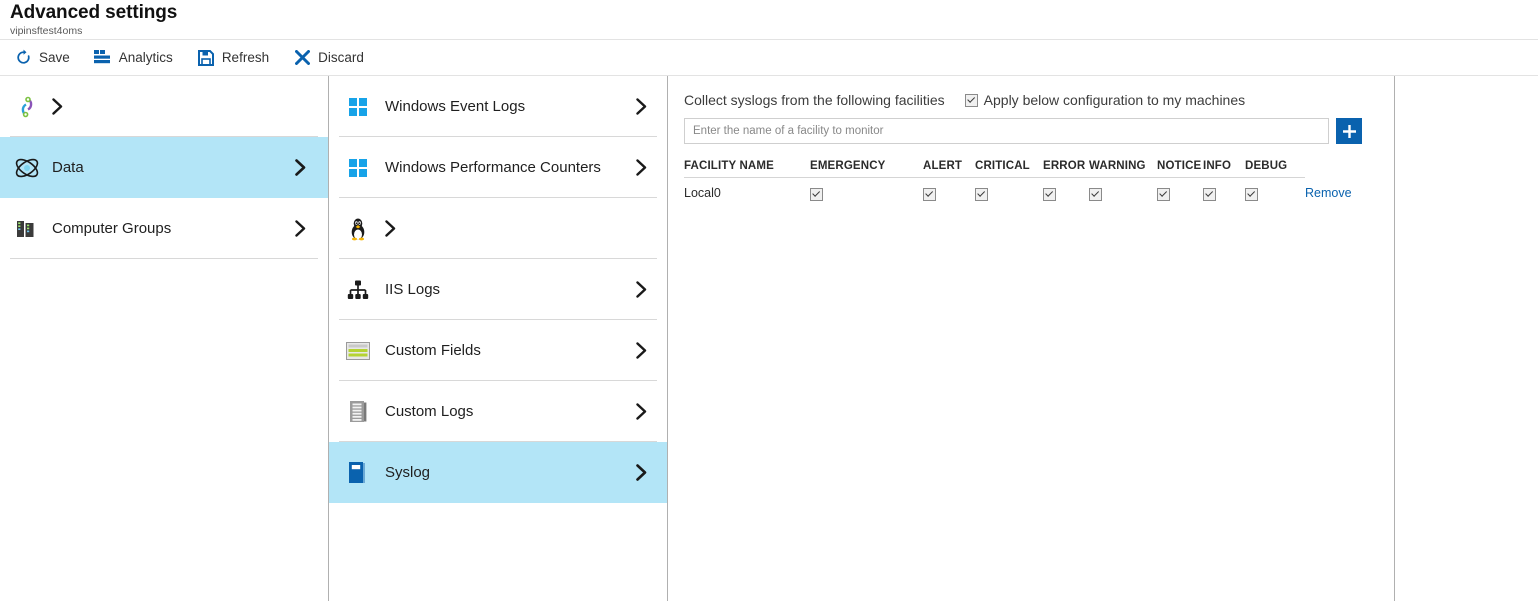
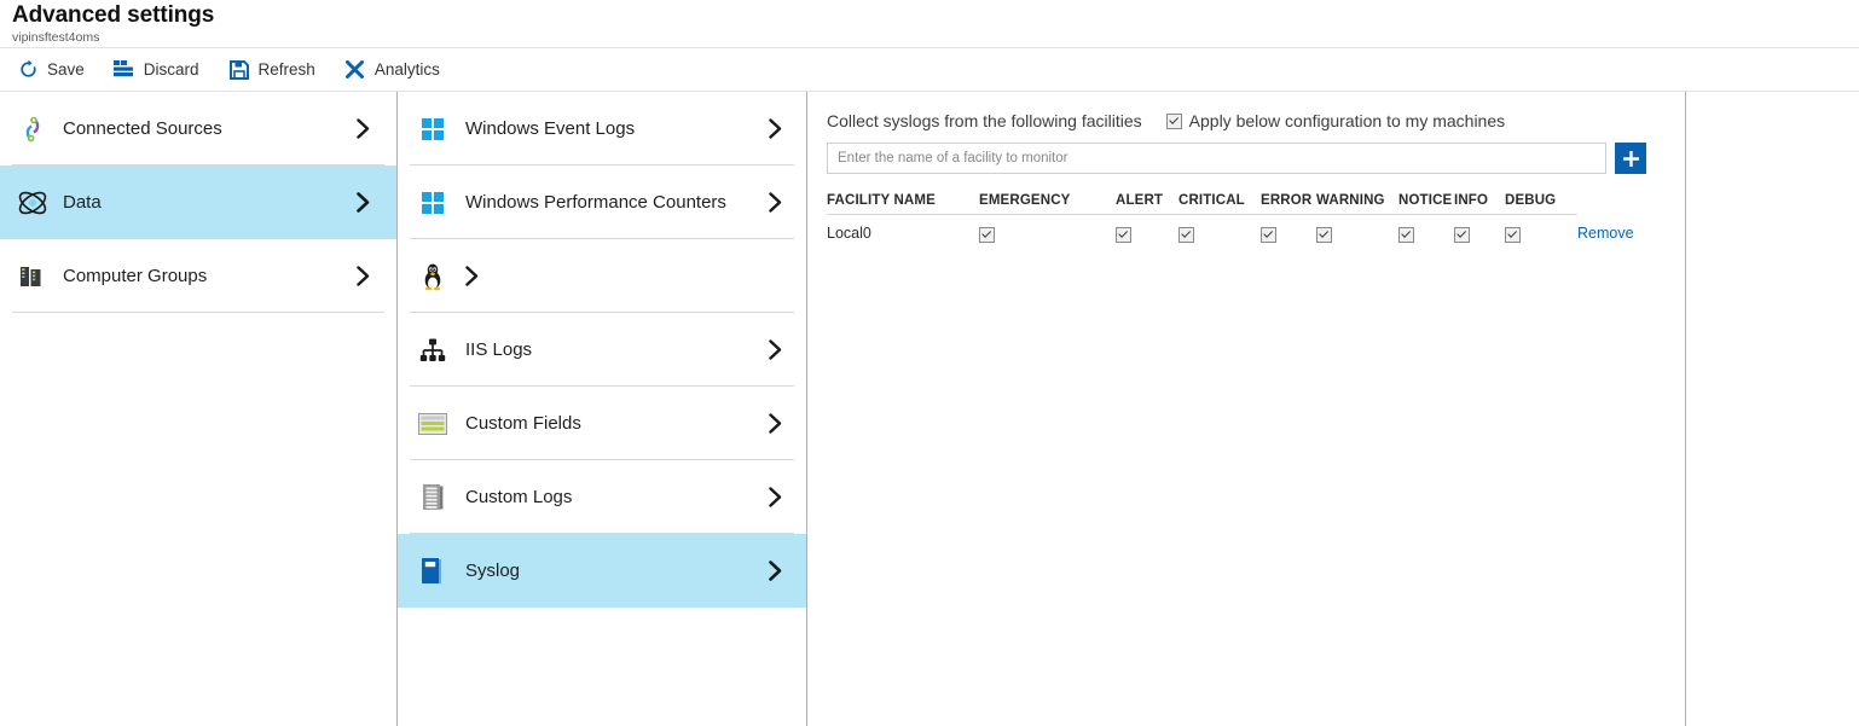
  Advanced settings
  vipinsftest4oms
  Save
- Analytics
+ Discard
  Refresh
- Discard
+ Analytics
+ Connected Sources
  Data
  Computer Groups
  Windows Event Logs
  Windows Performance Counters
  IIS Logs
  Custom Fields
  Custom Logs
  Syslog
  Collect syslogs from the following facilities
  Apply below configuration to my machines
  Enter the name of a facility to monitor
  FACILITY NAME	EMERGENCY	ALERT	CRITICAL	ERROR	WARNING	NOTICE	INFO	DEBUG
  Local0									Remove
